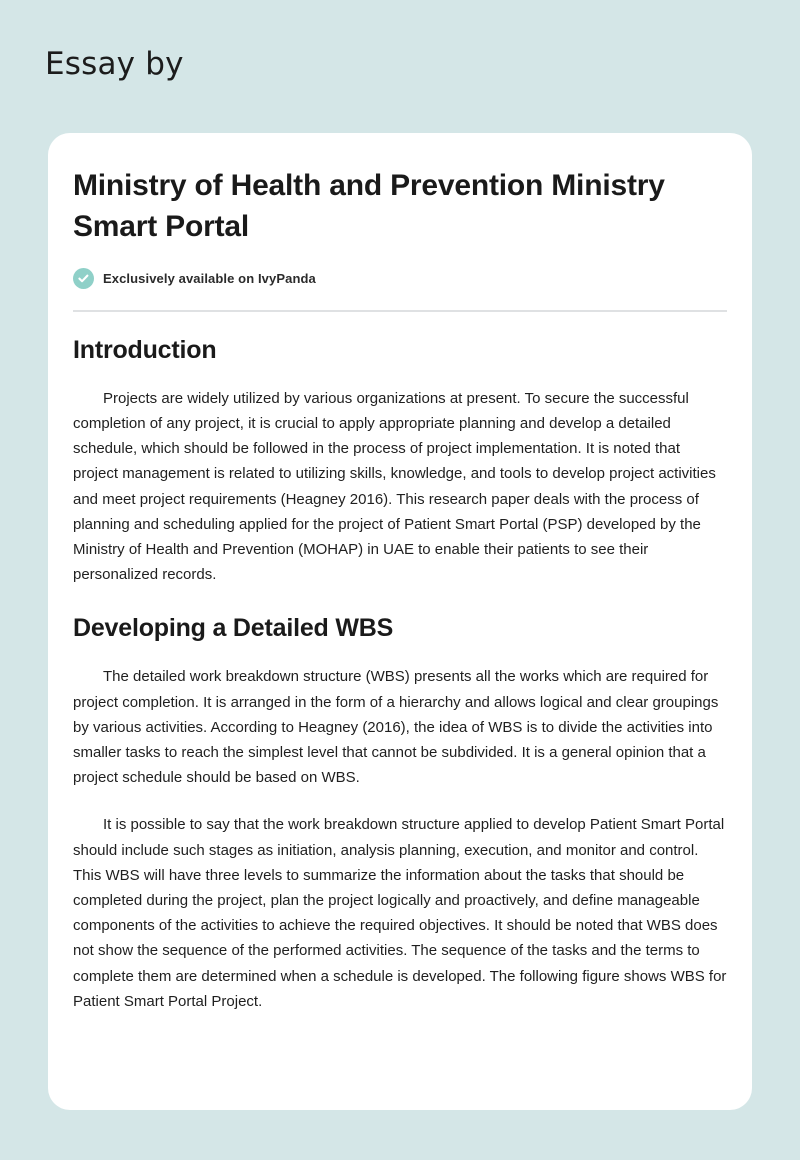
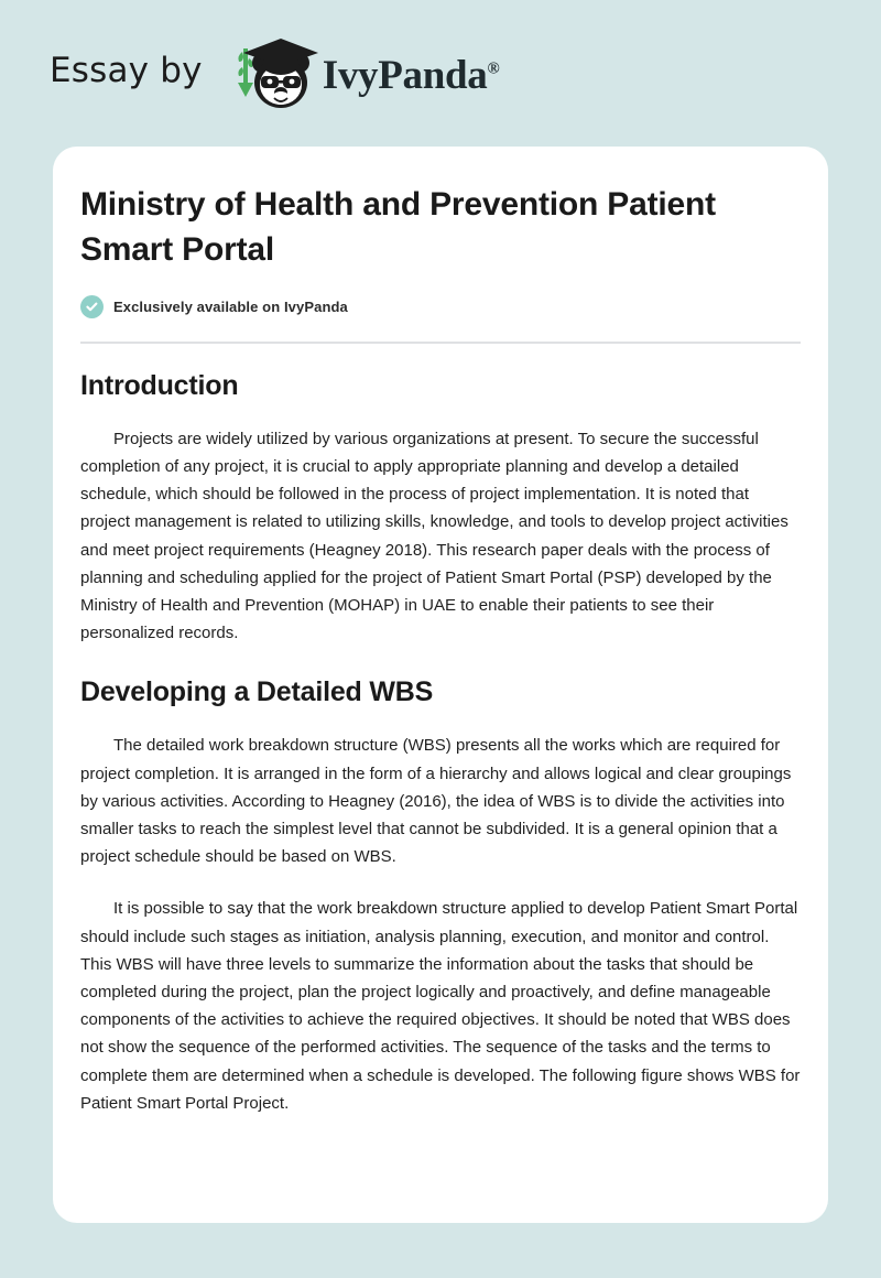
  Essay by
+ IvyPanda®
- Ministry of Health and Prevention Ministry Smart Portal
+ Ministry of Health and Prevention Patient Smart Portal
  Exclusively available on IvyPanda
  Introduction
- Projects are widely utilized by various organizations at present. To secure the successful completion of any project, it is crucial to apply appropriate planning and develop a detailed schedule, which should be followed in the process of project implementation. It is noted that project management is related to utilizing skills, knowledge, and tools to develop project activities and meet project requirements (Heagney 2016). This research paper deals with the process of planning and scheduling applied for the project of Patient Smart Portal (PSP) developed by the Ministry of Health and Prevention (MOHAP) in UAE to enable their patients to see their personalized records.
+ Projects are widely utilized by various organizations at present. To secure the successful completion of any project, it is crucial to apply appropriate planning and develop a detailed schedule, which should be followed in the process of project implementation. It is noted that project management is related to utilizing skills, knowledge, and tools to develop project activities and meet project requirements (Heagney 2018). This research paper deals with the process of planning and scheduling applied for the project of Patient Smart Portal (PSP) developed by the Ministry of Health and Prevention (MOHAP) in UAE to enable their patients to see their personalized records.
  Developing a Detailed WBS
  The detailed work breakdown structure (WBS) presents all the works which are required for project completion. It is arranged in the form of a hierarchy and allows logical and clear groupings by various activities. According to Heagney (2016), the idea of WBS is to divide the activities into smaller tasks to reach the simplest level that cannot be subdivided. It is a general opinion that a project schedule should be based on WBS.
  It is possible to say that the work breakdown structure applied to develop Patient Smart Portal should include such stages as initiation, analysis planning, execution, and monitor and control. This WBS will have three levels to summarize the information about the tasks that should be completed during the project, plan the project logically and proactively, and define manageable components of the activities to achieve the required objectives. It should be noted that WBS does not show the sequence of the performed activities. The sequence of the tasks and the terms to complete them are determined when a schedule is developed. The following figure shows WBS for Patient Smart Portal Project.
